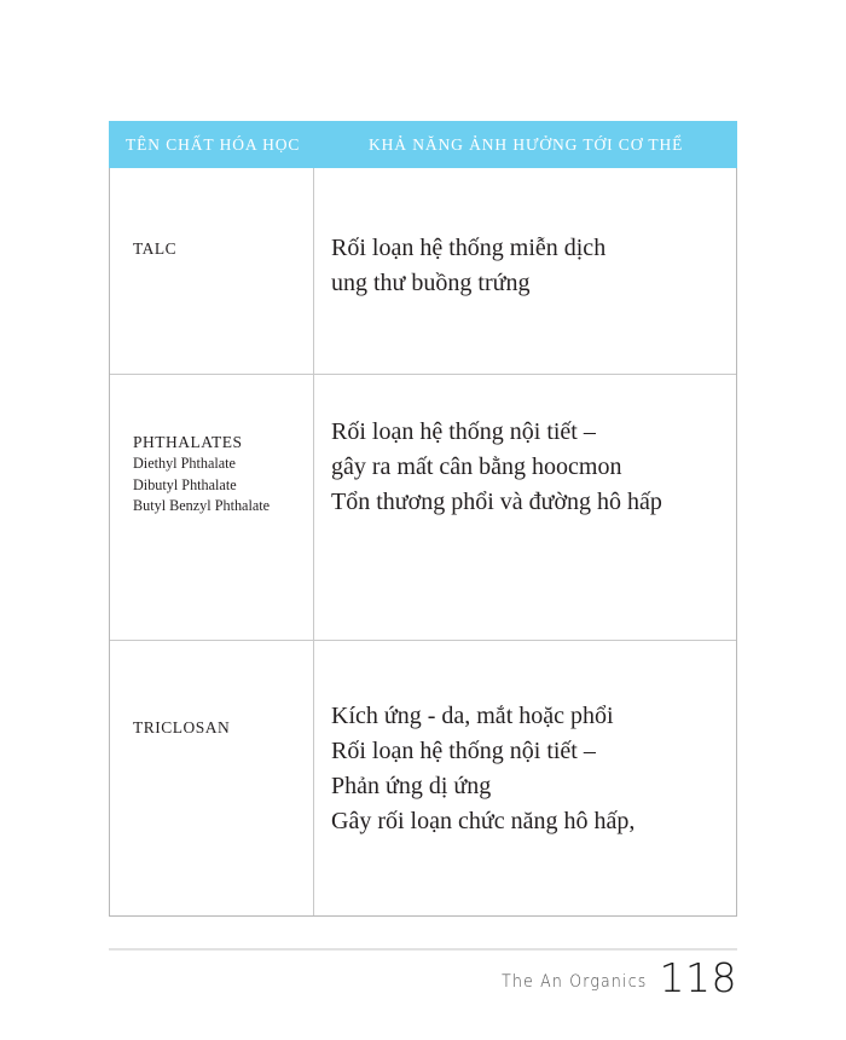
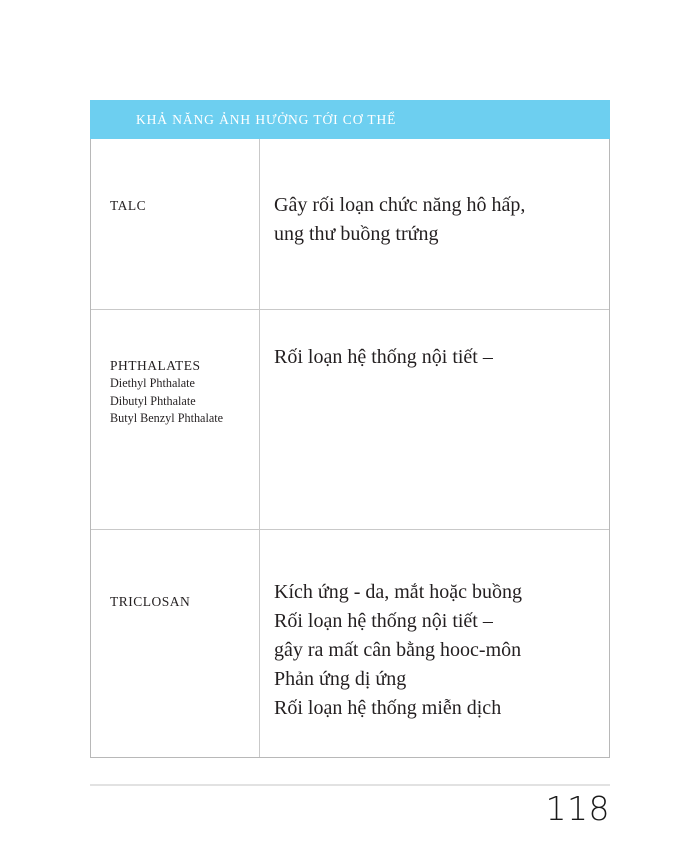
- TÊN CHẤT HÓA HỌC
  KHẢ NĂNG ẢNH HƯỞNG TỚI CƠ THỂ
  TALC
- Rối loạn hệ thống miễn dịch
+ Gây rối loạn chức năng hô hấp,
  ung thư buồng trứng
  PHTHALATES
  Diethyl Phthalate
  Dibutyl Phthalate
  Butyl Benzyl Phthalate
  Rối loạn hệ thống nội tiết –
- gây ra mất cân bằng hoocmon
- Tổn thương phổi và đường hô hấp
  TRICLOSAN
- Kích ứng - da, mắt hoặc phổi
+ Kích ứng - da, mắt hoặc buồng
  Rối loạn hệ thống nội tiết –
+ gây ra mất cân bằng hooc-môn
  Phản ứng dị ứng
- Gây rối loạn chức năng hô hấp,
+ Rối loạn hệ thống miễn dịch
- The An Organics
  118
